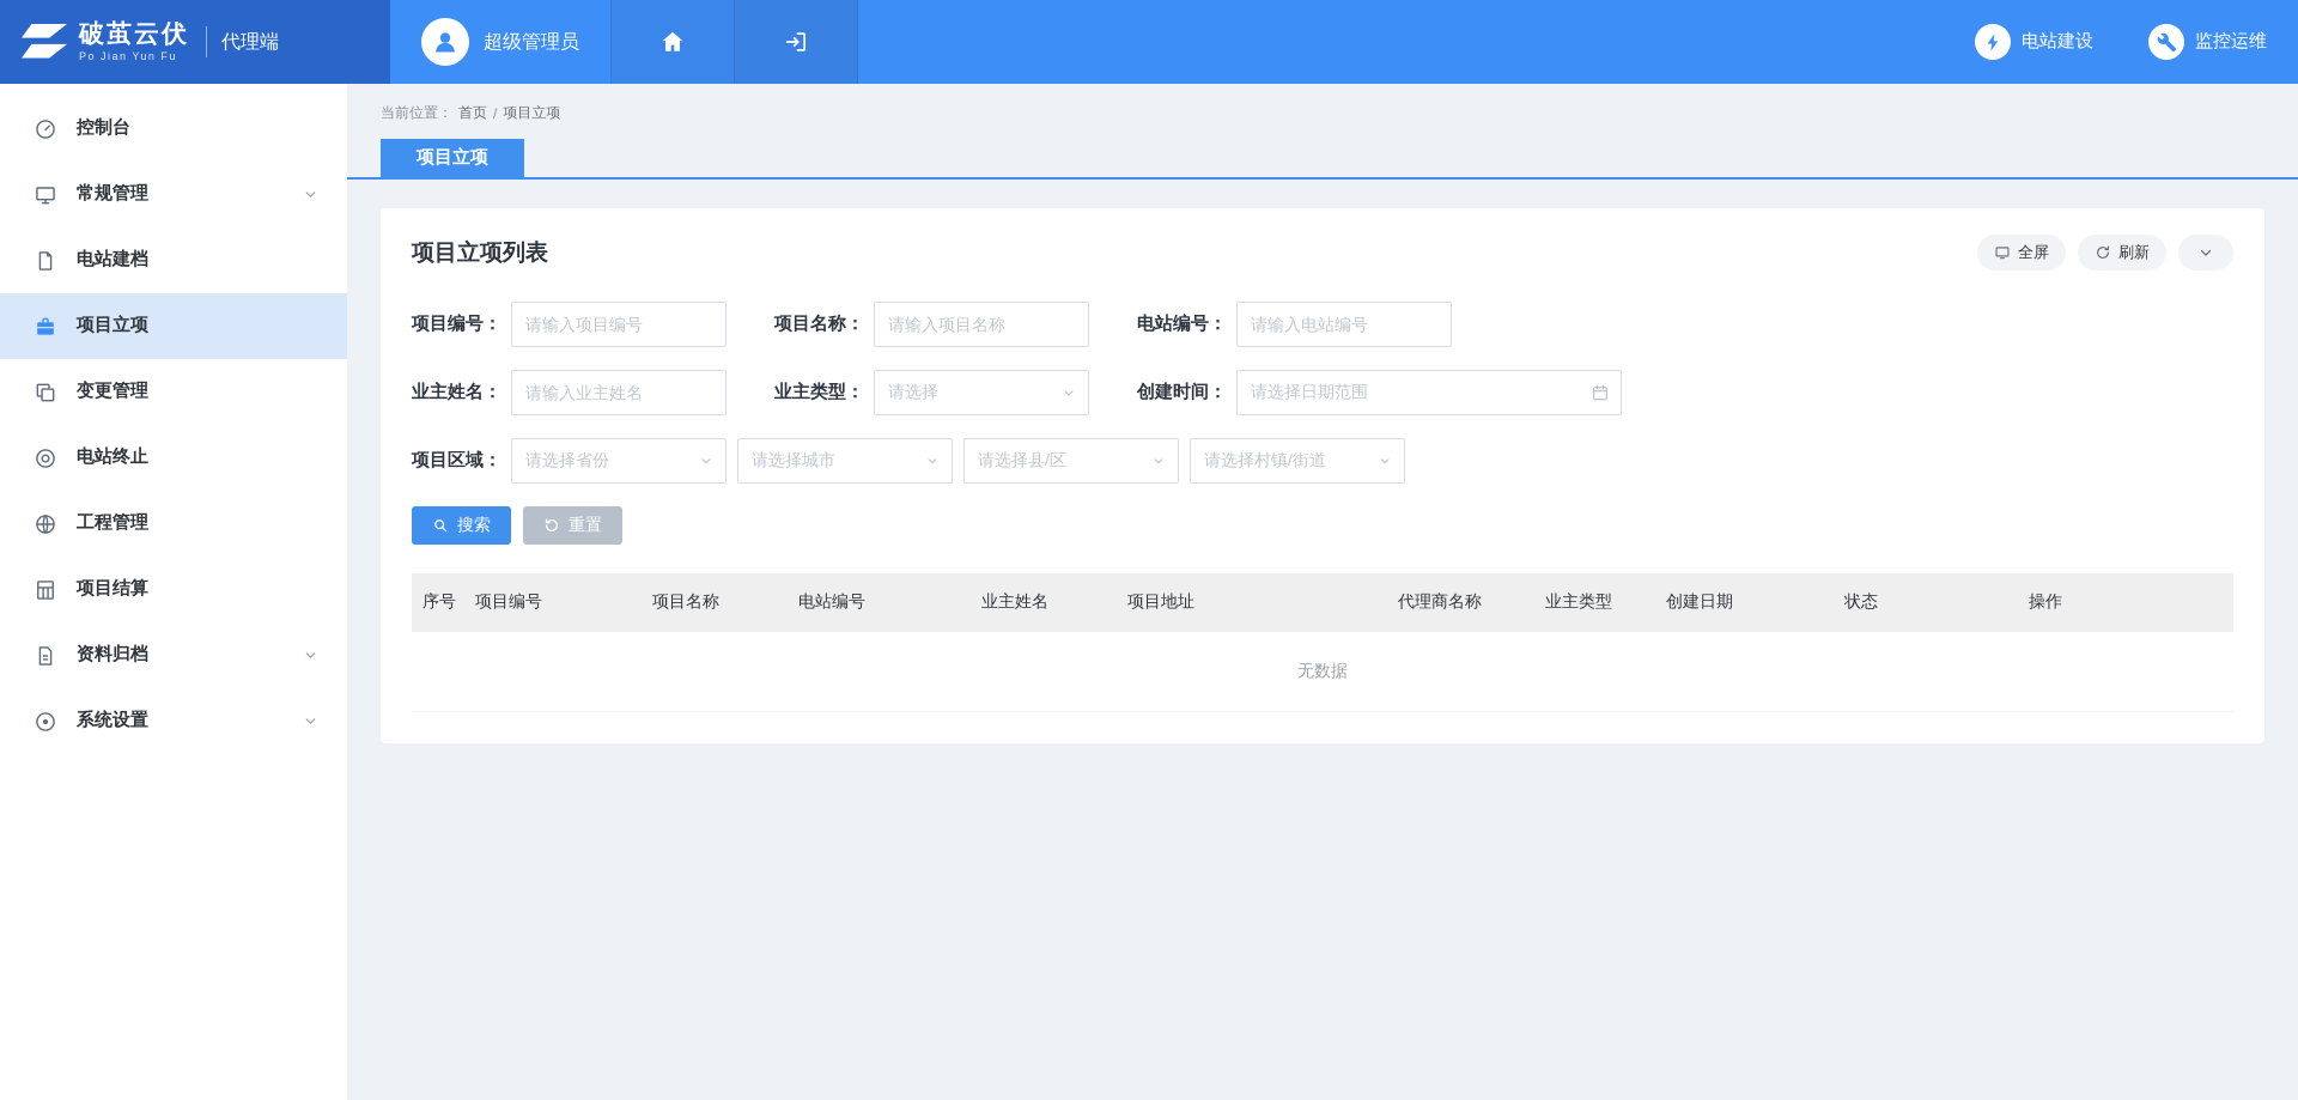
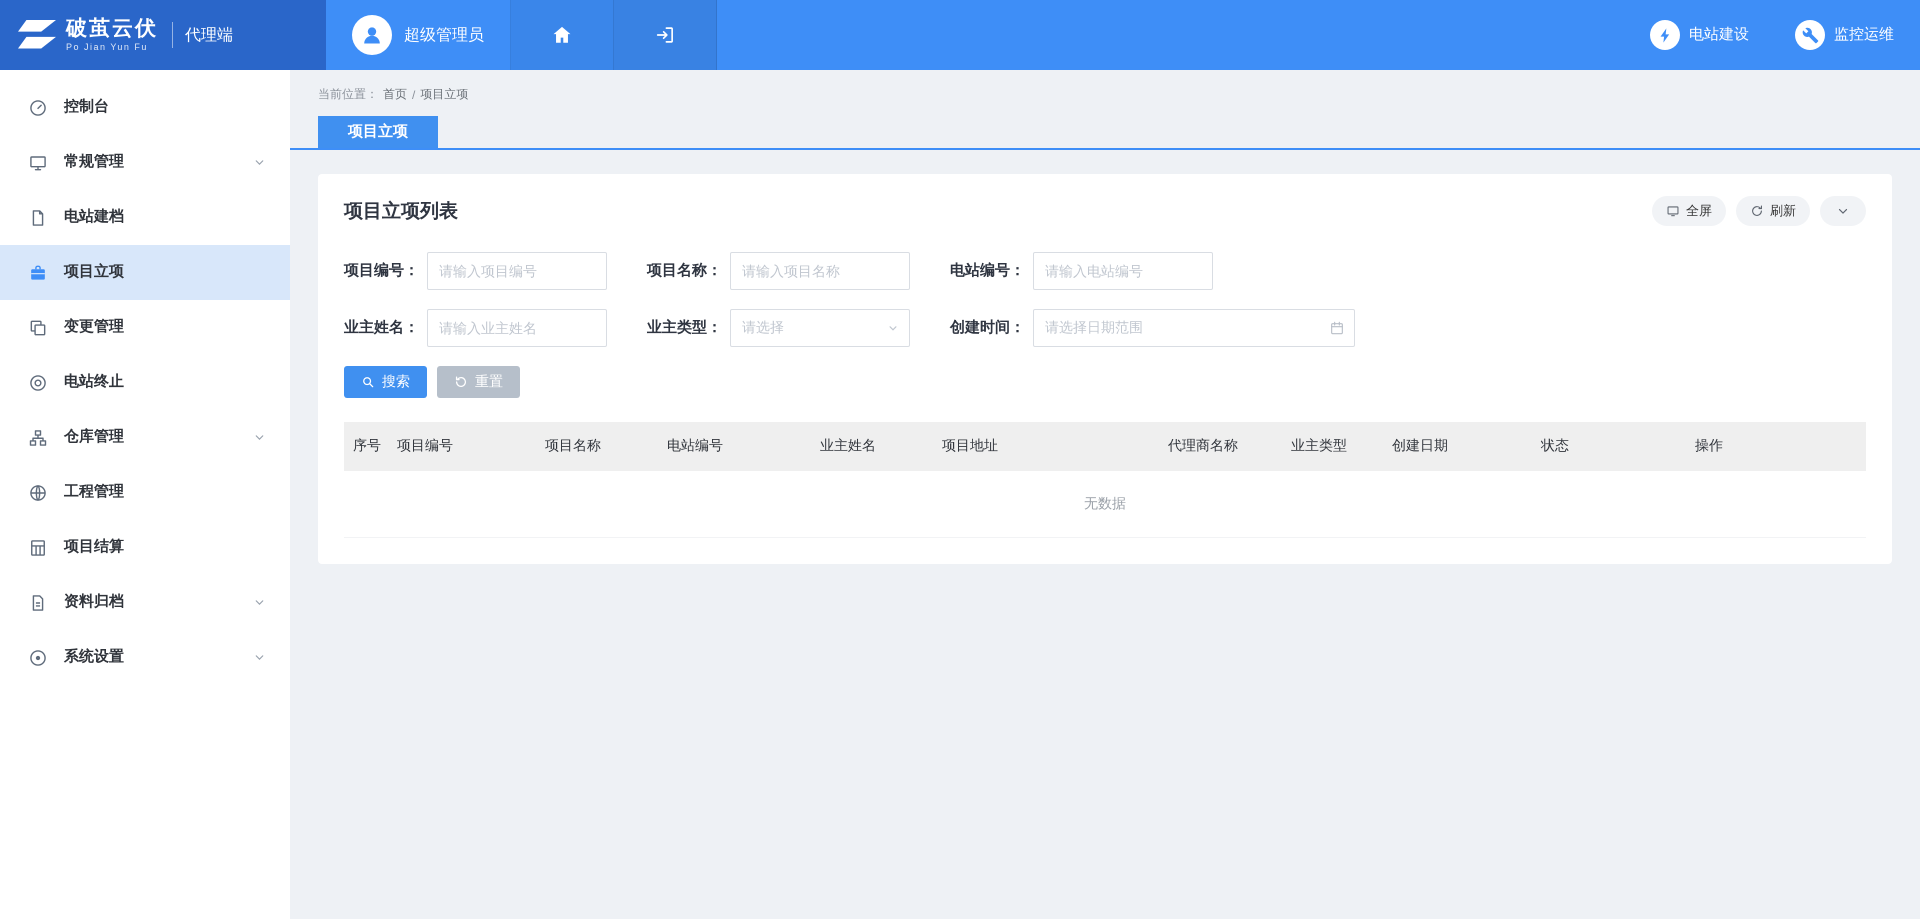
  破茧云伏
  Po Jian Yun Fu
  代理端
  超级管理员
  电站建设
  监控运维
  控制台
  常规管理
  电站建档
  项目立项
  变更管理
  电站终止
+ 仓库管理
  工程管理
  项目结算
  资料归档
  系统设置
  当前位置：
  首页
  /
  项目立项
  项目立项
  项目立项列表
  全屏
  刷新
  项目编号：
  请输入项目编号
  项目名称：
  请输入项目名称
  电站编号：
  请输入电站编号
  业主姓名：
  请输入业主姓名
  业主类型：
  请选择
  创建时间：
  请选择日期范围
- 项目区域：
- 请选择省份
- 请选择城市
- 请选择县/区
- 请选择村镇/街道
  搜索
  重置
  序号
  项目编号
  项目名称
  电站编号
  业主姓名
  项目地址
  代理商名称
  业主类型
  创建日期
  状态
  操作
  无数据
